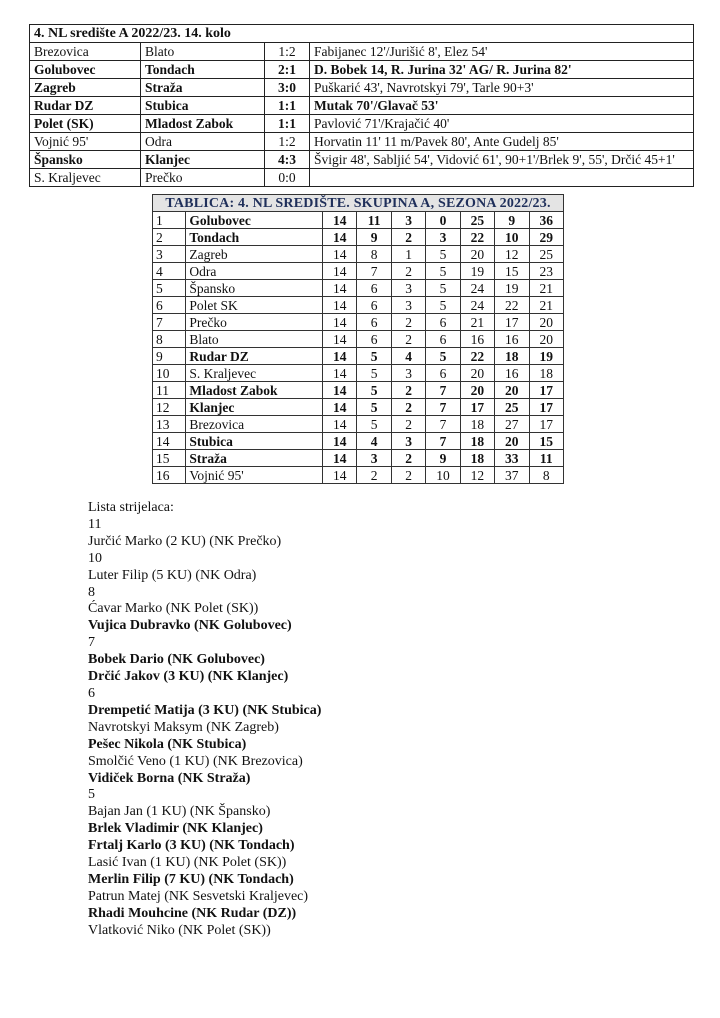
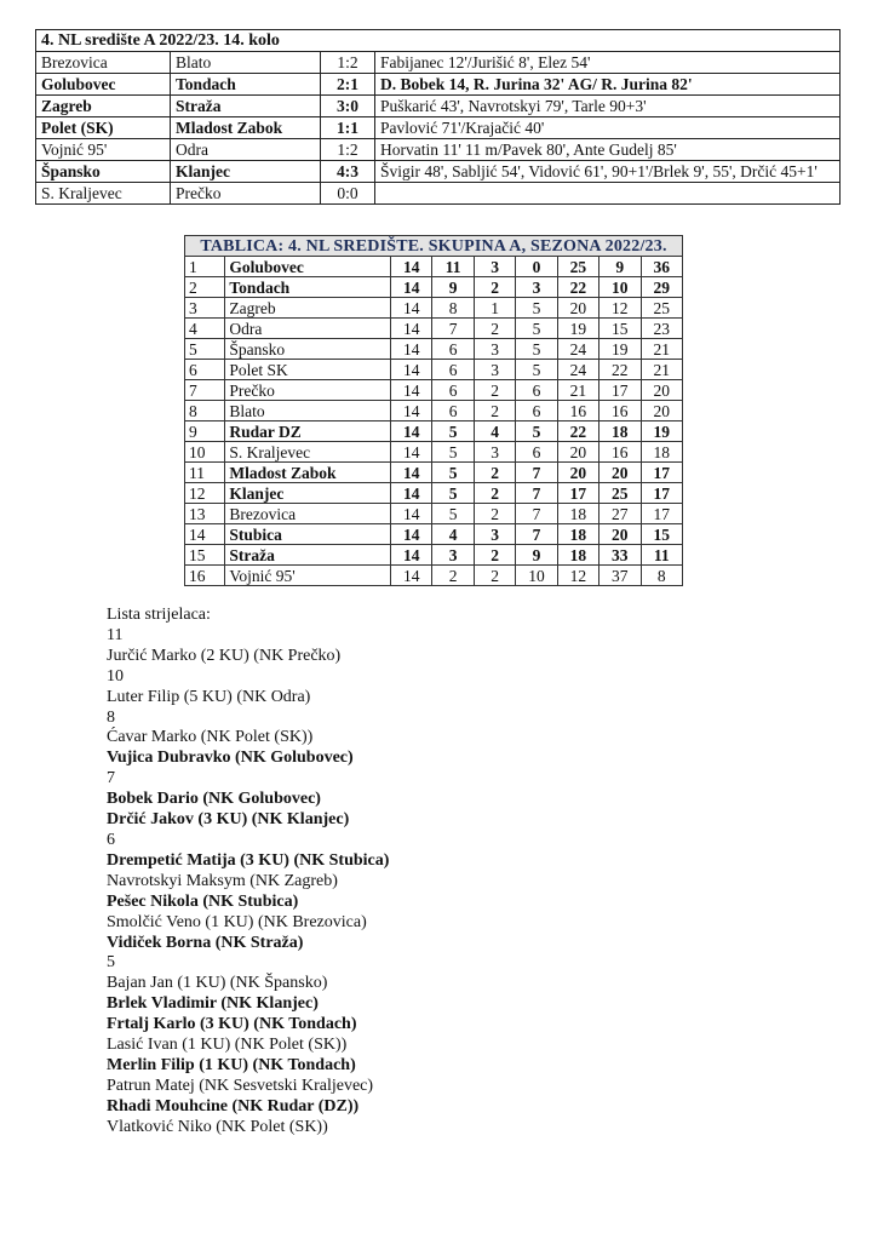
  4. NL središte A 2022/23. 14. kolo
  Brezovica	Blato	1:2	Fabijanec 12'/Jurišić 8', Elez 54'
  Golubovec	Tondach	2:1	D. Bobek 14, R. Jurina 32' AG/ R. Jurina 82'
  Zagreb	Straža	3:0	Puškarić 43', Navrotskyi 79', Tarle 90+3'
- Rudar DZ	Stubica	1:1	Mutak 70'/Glavač 53'
  Polet (SK)	Mladost Zabok	1:1	Pavlović 71'/Krajačić 40'
  Vojnić 95'	Odra	1:2	Horvatin 11' 11 m/Pavek 80', Ante Gudelj 85'
  Špansko	Klanjec	4:3	Švigir 48', Sabljić 54', Vidović 61', 90+1'/Brlek 9', 55', Drčić 45+1'
  S. Kraljevec	Prečko	0:0
  TABLICA: 4. NL SREDIŠTE. SKUPINA A, SEZONA 2022/23.
  1	Golubovec	14	11	3	0	25	9	36
  2	Tondach	14	9	2	3	22	10	29
  3	Zagreb	14	8	1	5	20	12	25
  4	Odra	14	7	2	5	19	15	23
  5	Špansko	14	6	3	5	24	19	21
  6	Polet SK	14	6	3	5	24	22	21
  7	Prečko	14	6	2	6	21	17	20
  8	Blato	14	6	2	6	16	16	20
  9	Rudar DZ	14	5	4	5	22	18	19
  10	S. Kraljevec	14	5	3	6	20	16	18
  11	Mladost Zabok	14	5	2	7	20	20	17
  12	Klanjec	14	5	2	7	17	25	17
  13	Brezovica	14	5	2	7	18	27	17
  14	Stubica	14	4	3	7	18	20	15
  15	Straža	14	3	2	9	18	33	11
  16	Vojnić 95'	14	2	2	10	12	37	8
  Lista strijelaca:
  11
  Jurčić Marko (2 KU) (NK Prečko)
  10
  Luter Filip (5 KU) (NK Odra)
  8
  Ćavar Marko (NK Polet (SK))
  Vujica Dubravko (NK Golubovec)
  7
  Bobek Dario (NK Golubovec)
  Drčić Jakov (3 KU) (NK Klanjec)
  6
  Drempetić Matija (3 KU) (NK Stubica)
  Navrotskyi Maksym (NK Zagreb)
  Pešec Nikola (NK Stubica)
  Smolčić Veno (1 KU) (NK Brezovica)
  Vidiček Borna (NK Straža)
  5
  Bajan Jan (1 KU) (NK Špansko)
  Brlek Vladimir (NK Klanjec)
  Frtalj Karlo (3 KU) (NK Tondach)
  Lasić Ivan (1 KU) (NK Polet (SK))
- Merlin Filip (7 KU) (NK Tondach)
+ Merlin Filip (1 KU) (NK Tondach)
  Patrun Matej (NK Sesvetski Kraljevec)
  Rhadi Mouhcine (NK Rudar (DZ))
  Vlatković Niko (NK Polet (SK))
